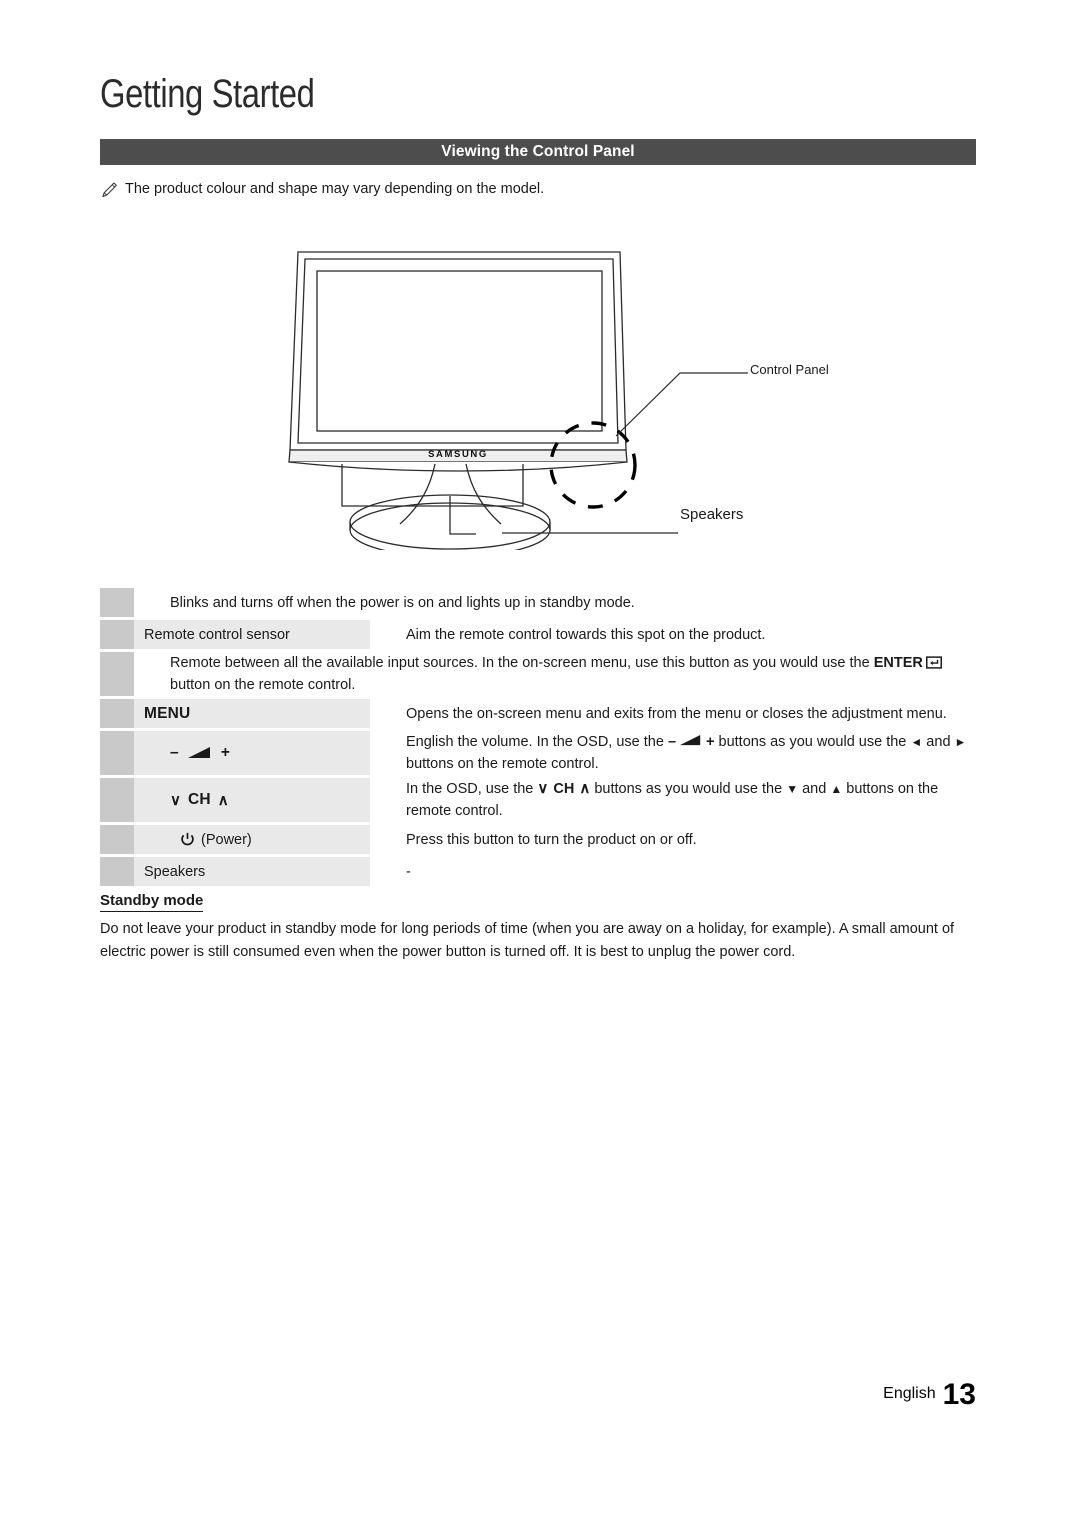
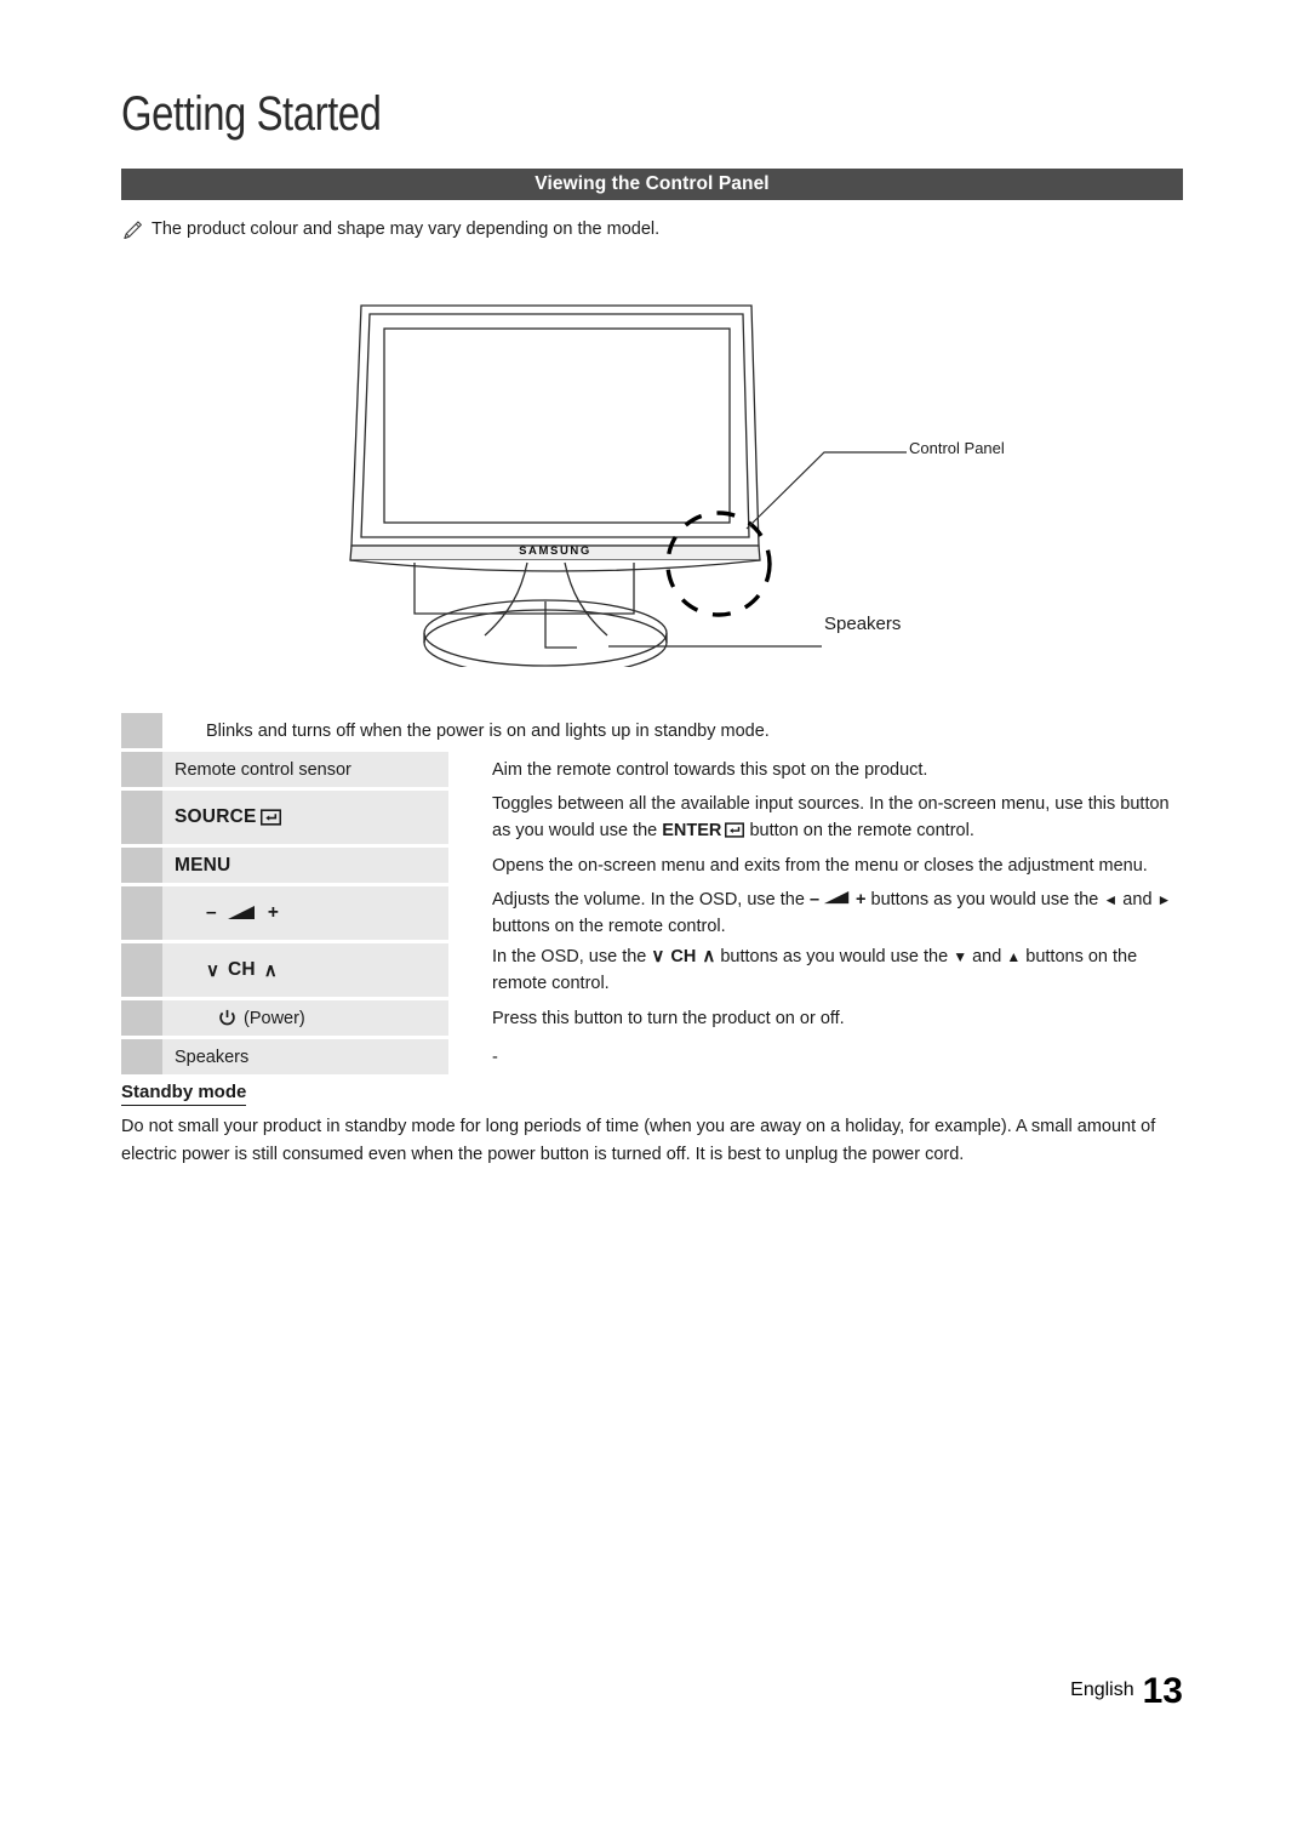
  Getting Started
  Viewing the Control Panel
  The product colour and shape may vary depending on the model.
  SAMSUNG
  Control Panel
  Speakers
  Blinks and turns off when the power is on and lights up in standby mode.
  Remote control sensor
  Aim the remote control towards this spot on the product.
+ SOURCE
- Remote between all the available input sources. In the on-screen menu, use this button as you would use the ENTER button on the remote control.
+ Toggles between all the available input sources. In the on-screen menu, use this button as you would use the ENTER button on the remote control.
  MENU
  Opens the on-screen menu and exits from the menu or closes the adjustment menu.
  –
  +
- English the volume. In the OSD, use the – + buttons as you would use the ◄ and ► buttons on the remote control.
+ Adjusts the volume. In the OSD, use the – + buttons as you would use the ◄ and ► buttons on the remote control.
  ∨
  CH
  ∧
  In the OSD, use the ∨ CH ∧ buttons as you would use the ▼ and ▲ buttons on the remote control.
  (Power)
  Press this button to turn the product on or off.
  Speakers
  -
  Standby mode
- Do not leave your product in standby mode for long periods of time (when you are away on a holiday, for example). A small amount of electric power is still consumed even when the power button is turned off. It is best to unplug the power cord.
+ Do not small your product in standby mode for long periods of time (when you are away on a holiday, for example). A small amount of electric power is still consumed even when the power button is turned off. It is best to unplug the power cord.
  English 13
